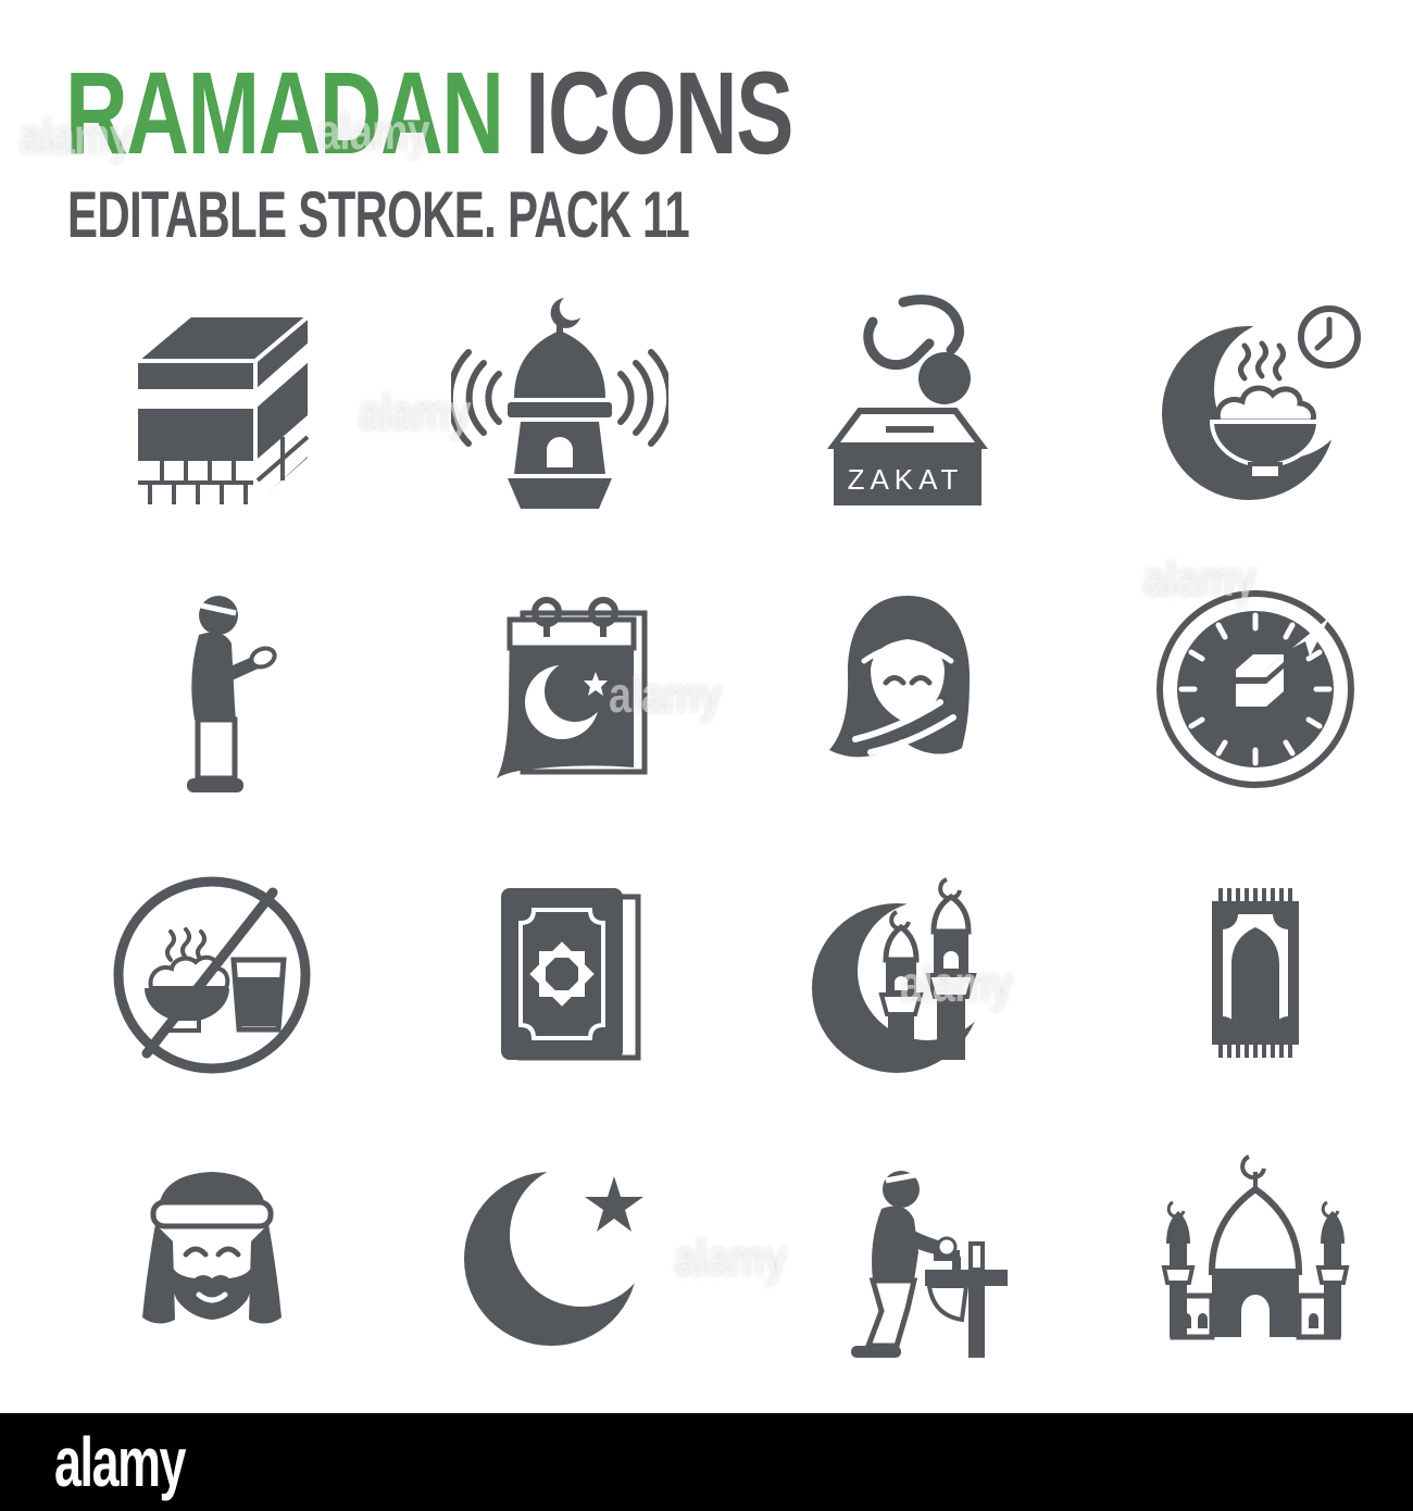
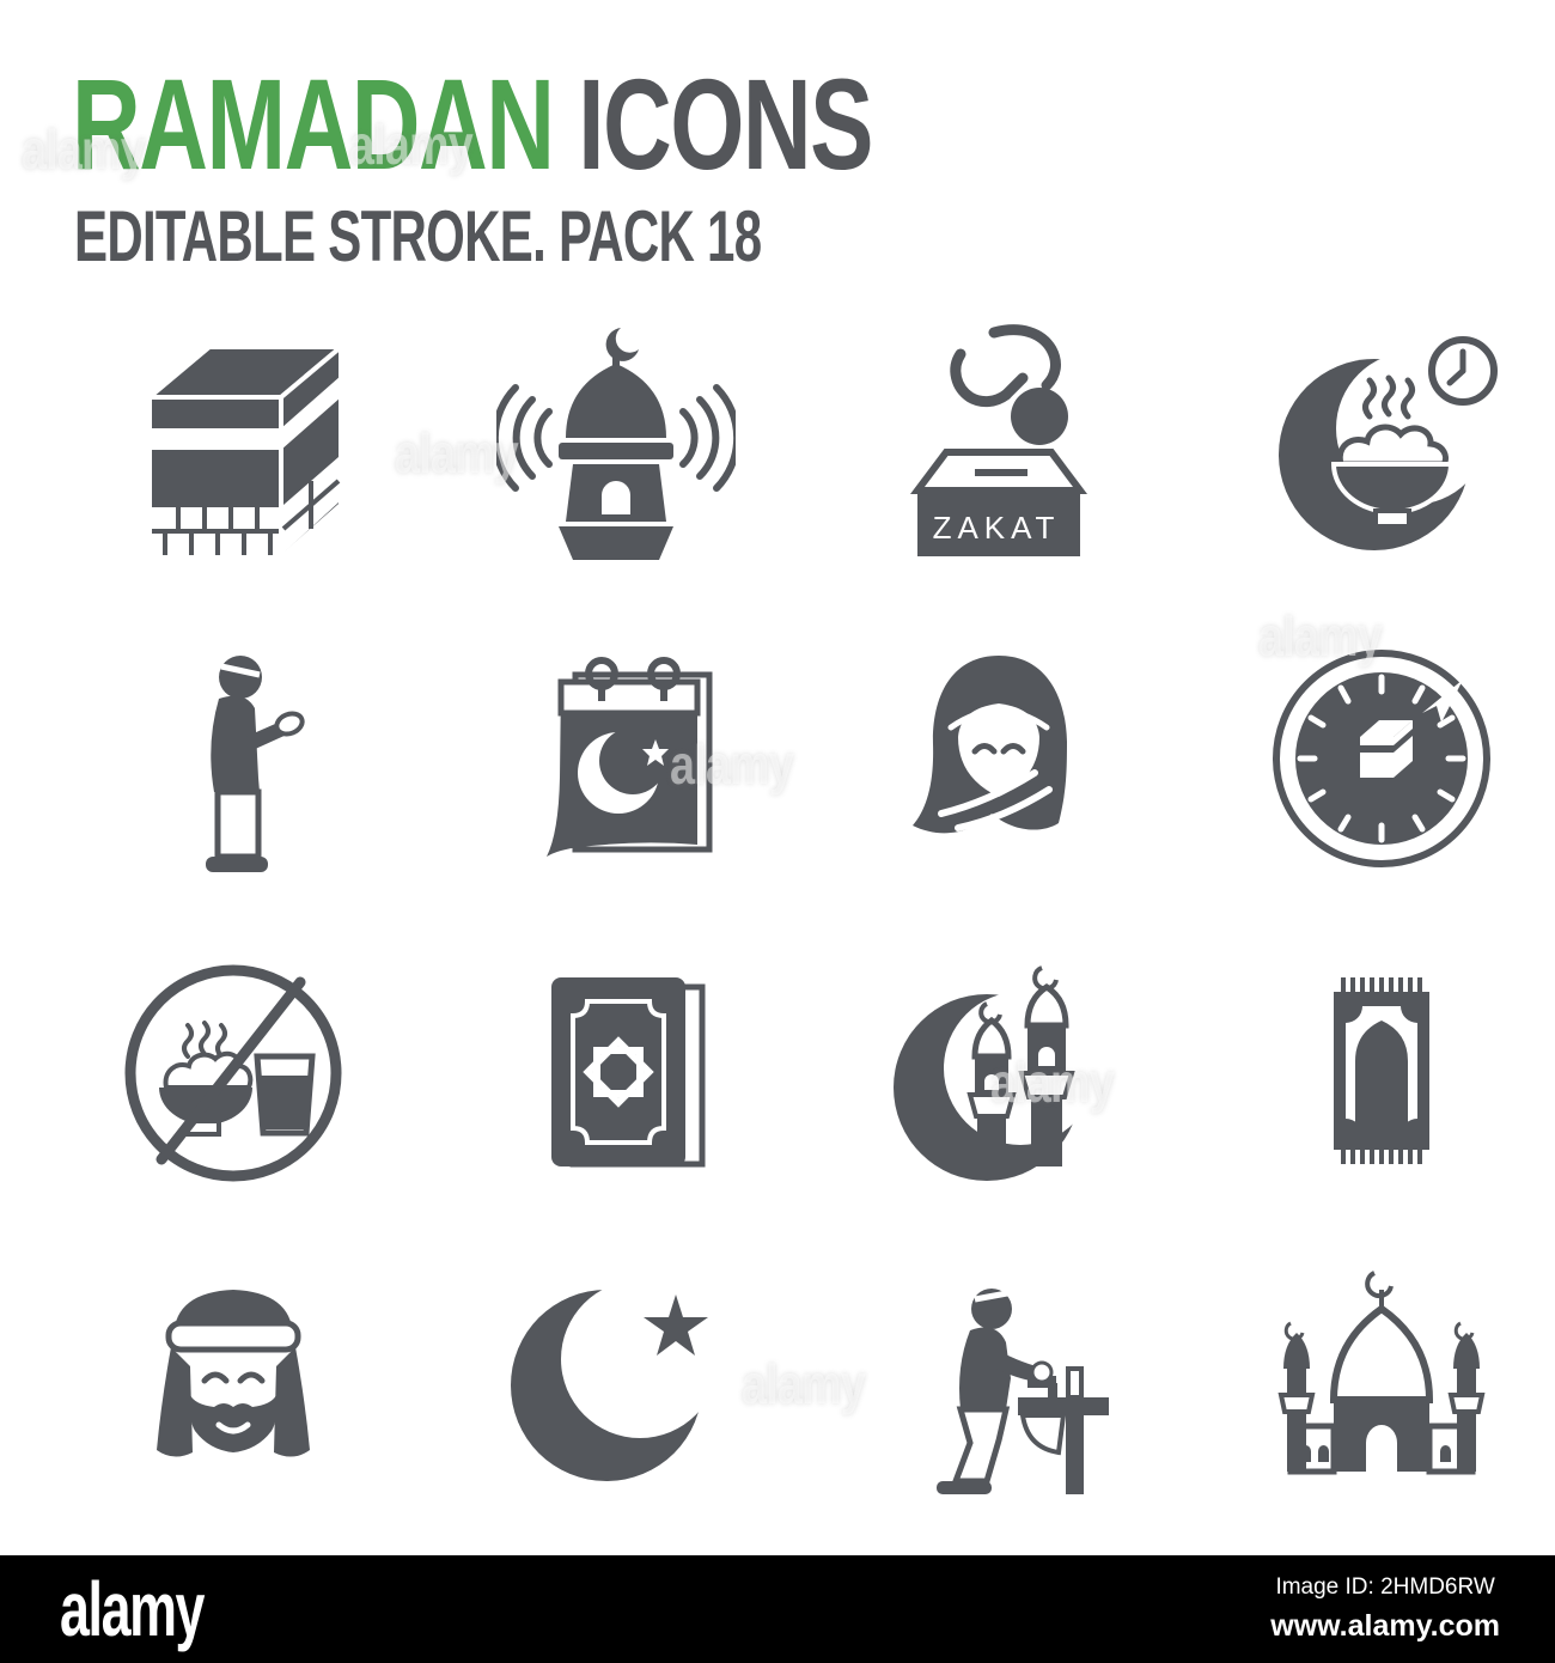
  RAMADAN ICONS
- EDITABLE STROKE. PACK 11
+ EDITABLE STROKE. PACK 18
  ZAKAT
  alamy
  alamy
  alamy
  alamy
  alamy
  alamy
  alamy
  alamy
+ Image ID: 2HMD6RW
+ www.alamy.com
